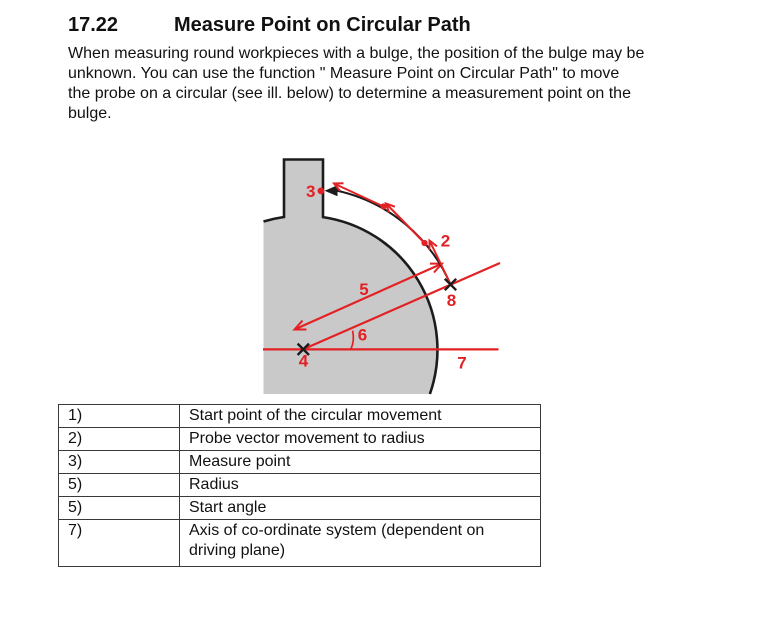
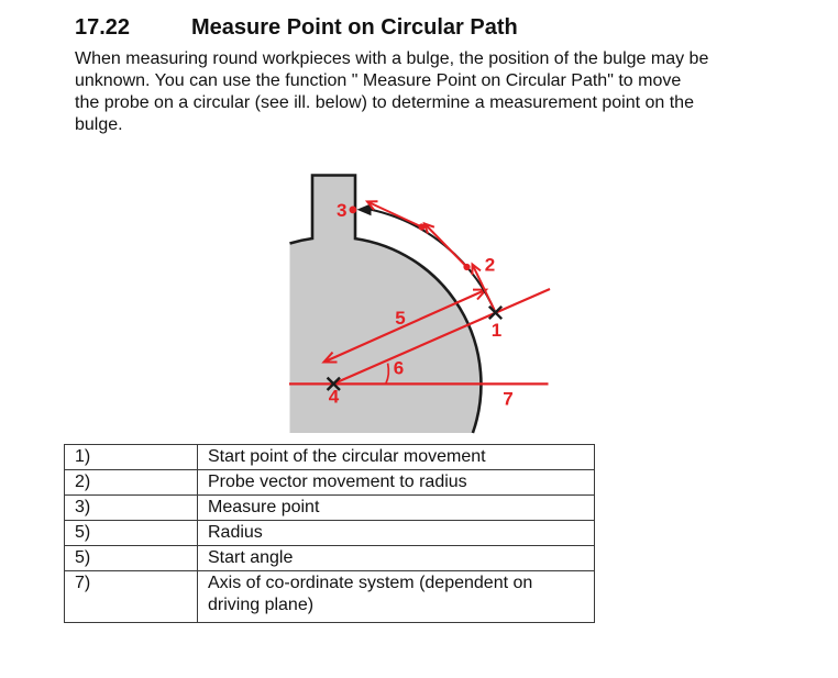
  17.22
  Measure Point on Circular Path
  When measuring round workpieces with a bulge, the position of the bulge may be
  unknown. You can use the function " Measure Point on Circular Path" to move
  the probe on a circular (see ill. below) to determine a measurement point on the
  bulge.
  3
  2
- 8
+ 1
  5
  6
  4
  7
  1)	Start point of the circular movement
  2)	Probe vector movement to radius
  3)	Measure point
  5)	Radius
  5)	Start angle
  7)	Axis of co-ordinate system (dependent on driving plane)
